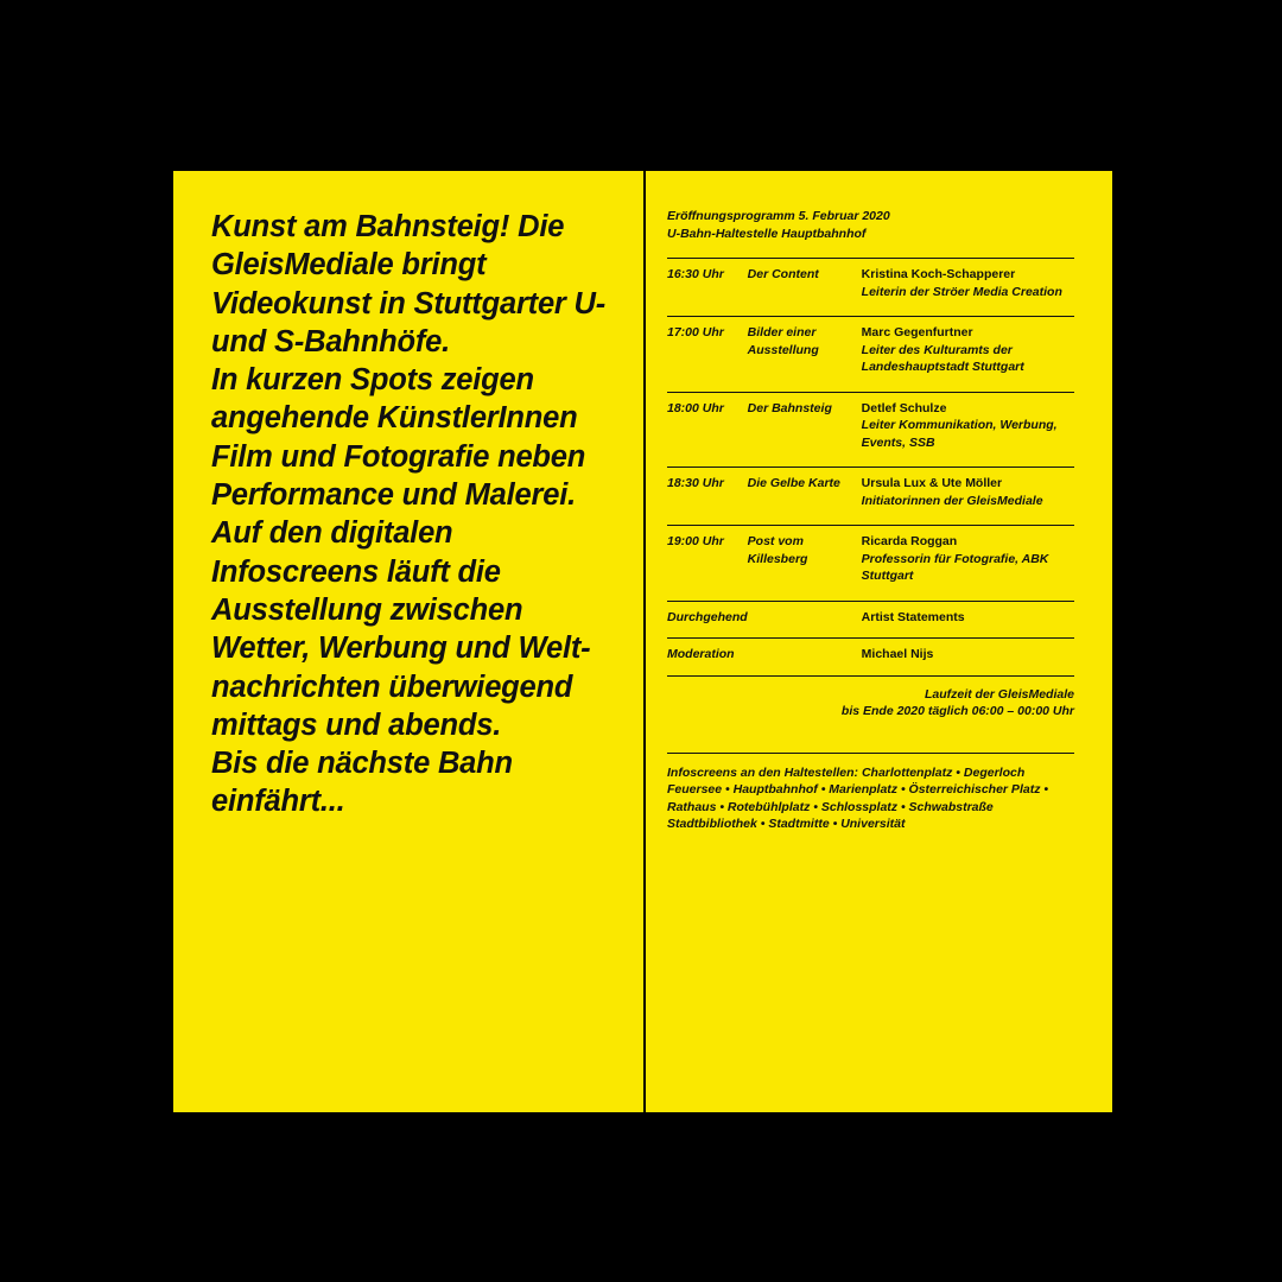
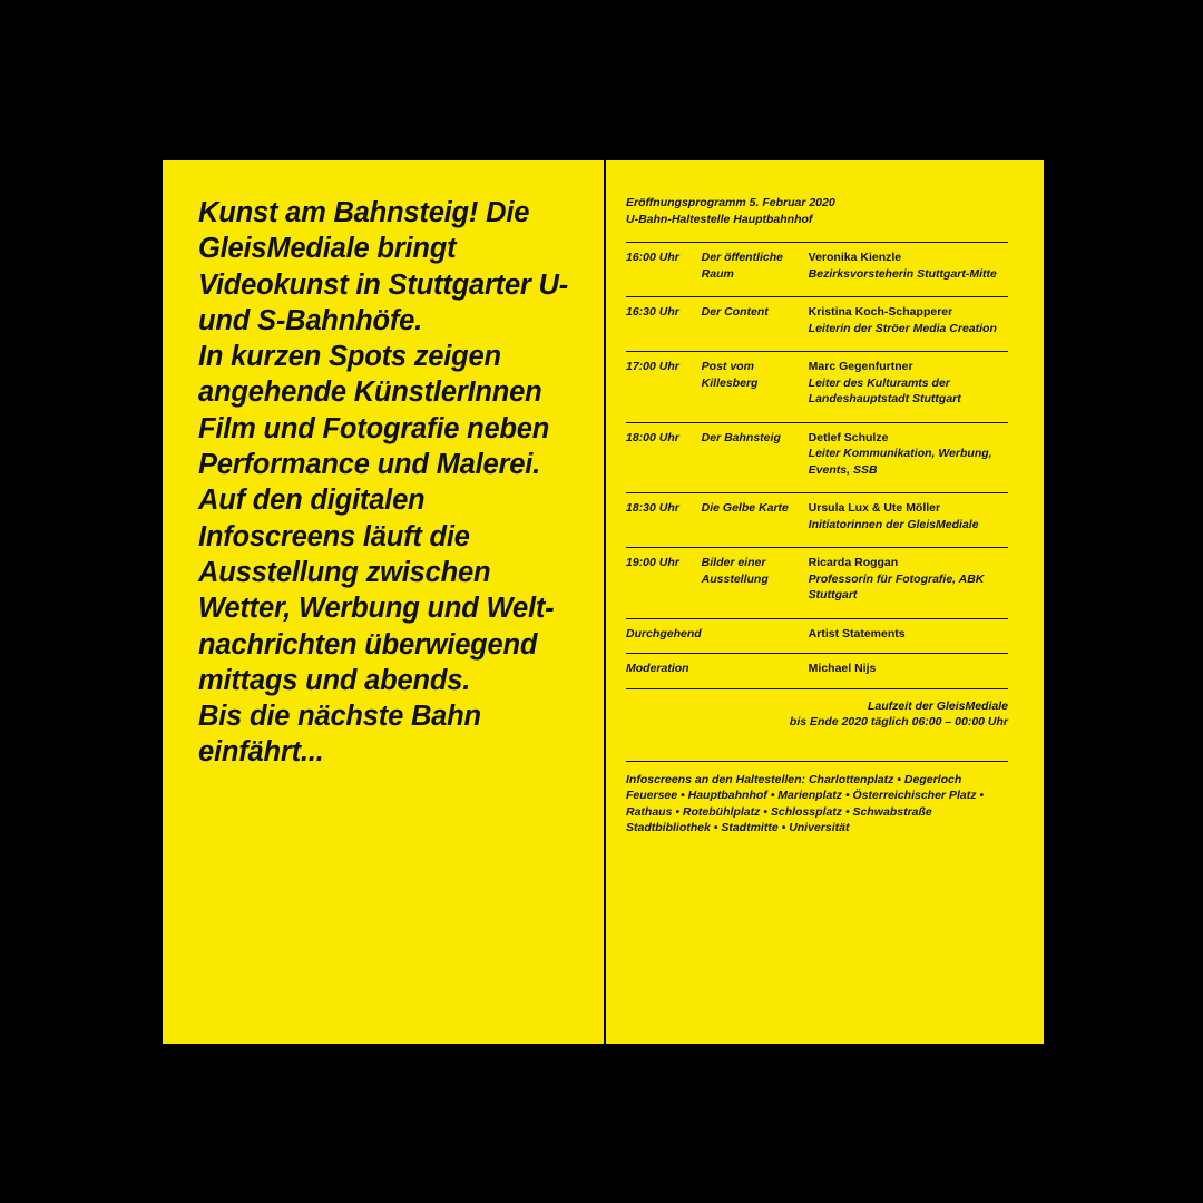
  Kunst am Bahnsteig! Die GleisMediale bringt Videokunst in Stuttgarter U- und S-Bahnhöfe.
  In kurzen Spots zeigen angehende KünstlerInnen Film und Fotografie neben Performance und Malerei. Auf den digitalen Infoscreens läuft die Ausstellung zwischen Wetter, Werbung und Welt-nachrichten überwiegend mittags und abends.
  Bis die nächste Bahn einfährt...
  Eröffnungsprogramm 5. Februar 2020
  U-Bahn-Haltestelle Hauptbahnhof
+ 16:00 Uhr	Der öffentliche Raum	Veronika Kienzle Bezirksvorsteherin Stuttgart-Mitte
  16:30 Uhr	Der Content	Kristina Koch-Schapperer Leiterin der Ströer Media Creation
- 17:00 Uhr	Bilder einer Ausstellung	Marc Gegenfurtner Leiter des Kulturamts der Landeshauptstadt Stuttgart
+ 17:00 Uhr	Post vom Killesberg	Marc Gegenfurtner Leiter des Kulturamts der Landeshauptstadt Stuttgart
  18:00 Uhr	Der Bahnsteig	Detlef Schulze Leiter Kommunikation, Werbung, Events, SSB
  18:30 Uhr	Die Gelbe Karte	Ursula Lux & Ute Möller Initiatorinnen der GleisMediale
- 19:00 Uhr	Post vom Killesberg	Ricarda Roggan Professorin für Fotografie, ABK Stuttgart
+ 19:00 Uhr	Bilder einer Ausstellung	Ricarda Roggan Professorin für Fotografie, ABK Stuttgart
  Durchgehend		Artist Statements
  Moderation		Michael Nijs
  Laufzeit der GleisMediale
  bis Ende 2020 täglich 06:00 – 00:00 Uhr
  Infoscreens an den Haltestellen: Charlottenplatz • Degerloch Feuersee • Hauptbahnhof • Marienplatz • Österreichischer Platz • Rathaus • Rotebühlplatz • Schlossplatz • Schwabstraße Stadtbibliothek • Stadtmitte • Universität
